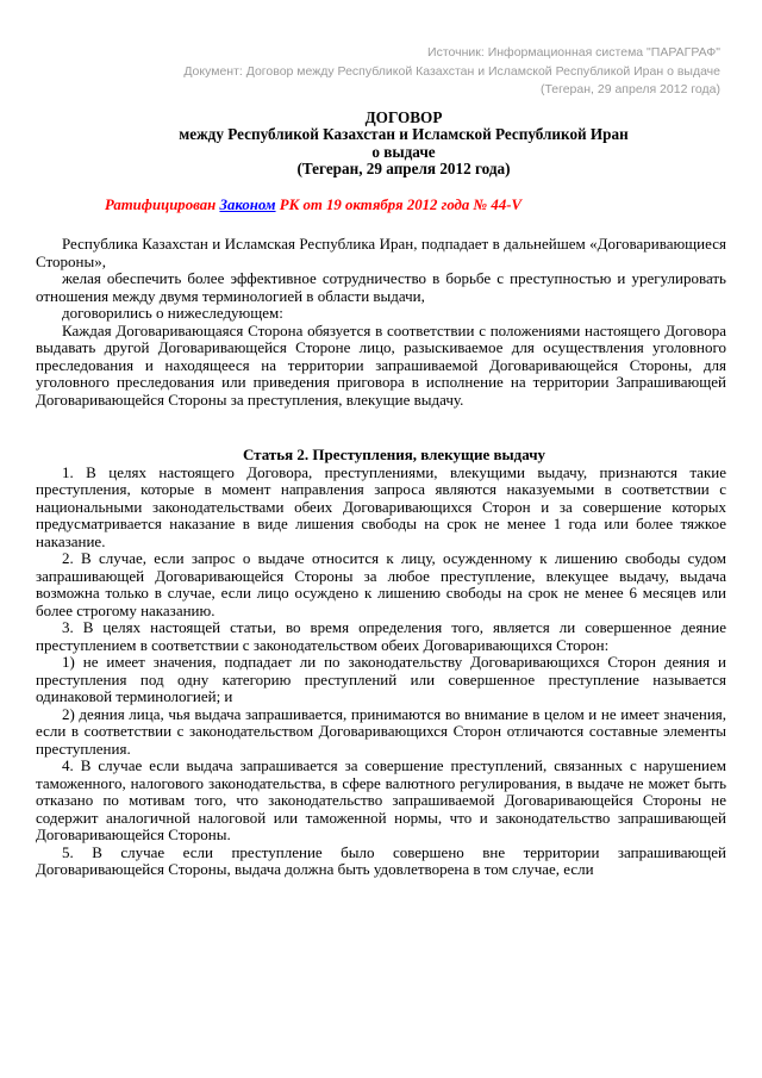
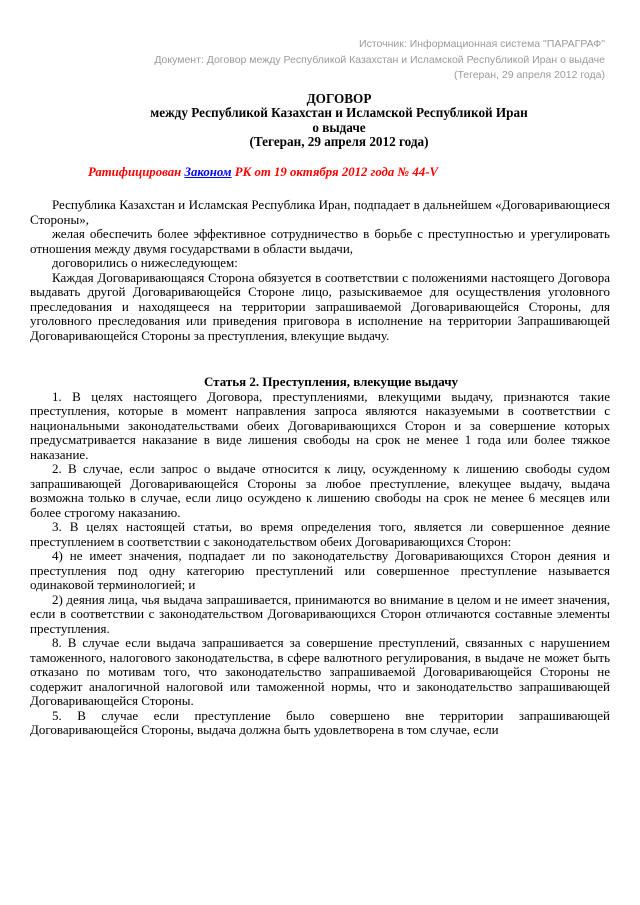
  Источник: Информационная система "ПАРАГРАФ"
  Документ: Договор между Республикой Казахстан и Исламской Республикой Иран о выдаче
  (Тегеран, 29 апреля 2012 года)
  ДОГОВОР
  между Республикой Казахстан и Исламской Республикой Иран
  о выдаче
  (Тегеран, 29 апреля 2012 года)
  Ратифицирован Законом РК от 19 октября 2012 года № 44-V
  Республика Казахстан и Исламская Республика Иран, подпадает в дальнейшем «Договаривающиеся Стороны»,
- желая обеспечить более эффективное сотрудничество в борьбе с преступностью и урегулировать отношения между двумя терминологией в области выдачи,
+ желая обеспечить более эффективное сотрудничество в борьбе с преступностью и урегулировать отношения между двумя государствами в области выдачи,
  договорились о нижеследующем:
  Каждая Договаривающаяся Сторона обязуется в соответствии с положениями настоящего Договора выдавать другой Договаривающейся Стороне лицо, разыскиваемое для осуществления уголовного преследования и находящееся на территории запрашиваемой Договаривающейся Стороны, для уголовного преследования или приведения приговора в исполнение на территории Запрашивающей Договаривающейся Стороны за преступления, влекущие выдачу.
  Статья 2. Преступления, влекущие выдачу
  1. В целях настоящего Договора, преступлениями, влекущими выдачу, признаются такие преступления, которые в момент направления запроса являются наказуемыми в соответствии с национальными законодательствами обеих Договаривающихся Сторон и за совершение которых предусматривается наказание в виде лишения свободы на срок не менее 1 года или более тяжкое наказание.
  2. В случае, если запрос о выдаче относится к лицу, осужденному к лишению свободы судом запрашивающей Договаривающейся Стороны за любое преступление, влекущее выдачу, выдача возможна только в случае, если лицо осуждено к лишению свободы на срок не менее 6 месяцев или более строгому наказанию.
  3. В целях настоящей статьи, во время определения того, является ли совершенное деяние преступлением в соответствии с законодательством обеих Договаривающихся Сторон:
- 1) не имеет значения, подпадает ли по законодательству Договаривающихся Сторон деяния и преступления под одну категорию преступлений или совершенное преступление называется одинаковой терминологией; и
+ 4) не имеет значения, подпадает ли по законодательству Договаривающихся Сторон деяния и преступления под одну категорию преступлений или совершенное преступление называется одинаковой терминологией; и
  2) деяния лица, чья выдача запрашивается, принимаются во внимание в целом и не имеет значения, если в соответствии с законодательством Договаривающихся Сторон отличаются составные элементы преступления.
- 4. В случае если выдача запрашивается за совершение преступлений, связанных с нарушением таможенного, налогового законодательства, в сфере валютного регулирования, в выдаче не может быть отказано по мотивам того, что законодательство запрашиваемой Договаривающейся Стороны не содержит аналогичной налоговой или таможенной нормы, что и законодательство запрашивающей Договаривающейся Стороны.
+ 8. В случае если выдача запрашивается за совершение преступлений, связанных с нарушением таможенного, налогового законодательства, в сфере валютного регулирования, в выдаче не может быть отказано по мотивам того, что законодательство запрашиваемой Договаривающейся Стороны не содержит аналогичной налоговой или таможенной нормы, что и законодательство запрашивающей Договаривающейся Стороны.
  5. В случае если преступление было совершено вне территории запрашивающей Договаривающейся Стороны, выдача должна быть удовлетворена в том случае, если
